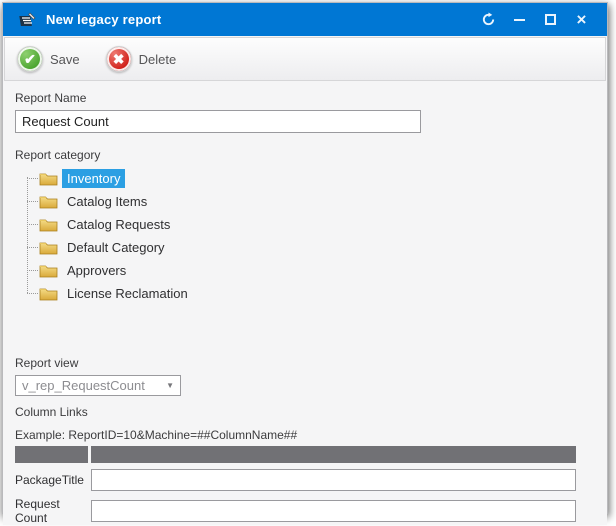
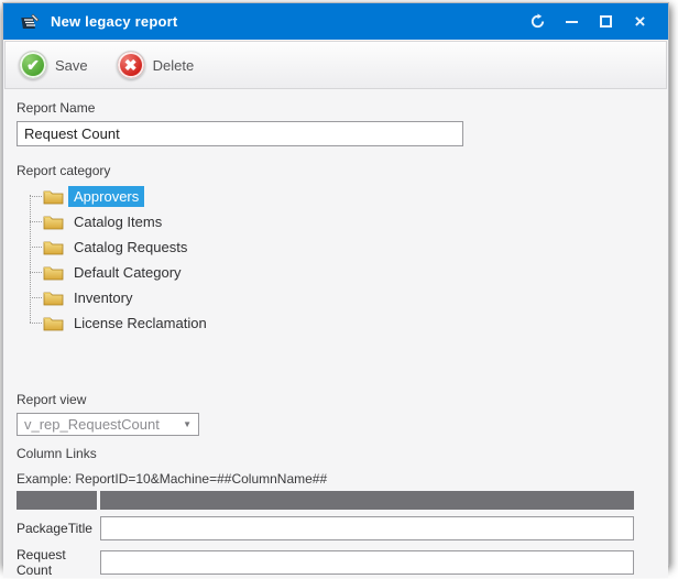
  New legacy report
  ×
  ✔
  Save
  ✖
  Delete
  Report Name
  Request Count
  Report category
- Inventory
+ Approvers
  Catalog Items
  Catalog Requests
  Default Category
- Approvers
+ Inventory
  License Reclamation
  Report view
  v_rep_RequestCount
  ▼
  Column Links
  Example: ReportID=10&Machine=##ColumnName##
  PackageTitle
  Request Count
